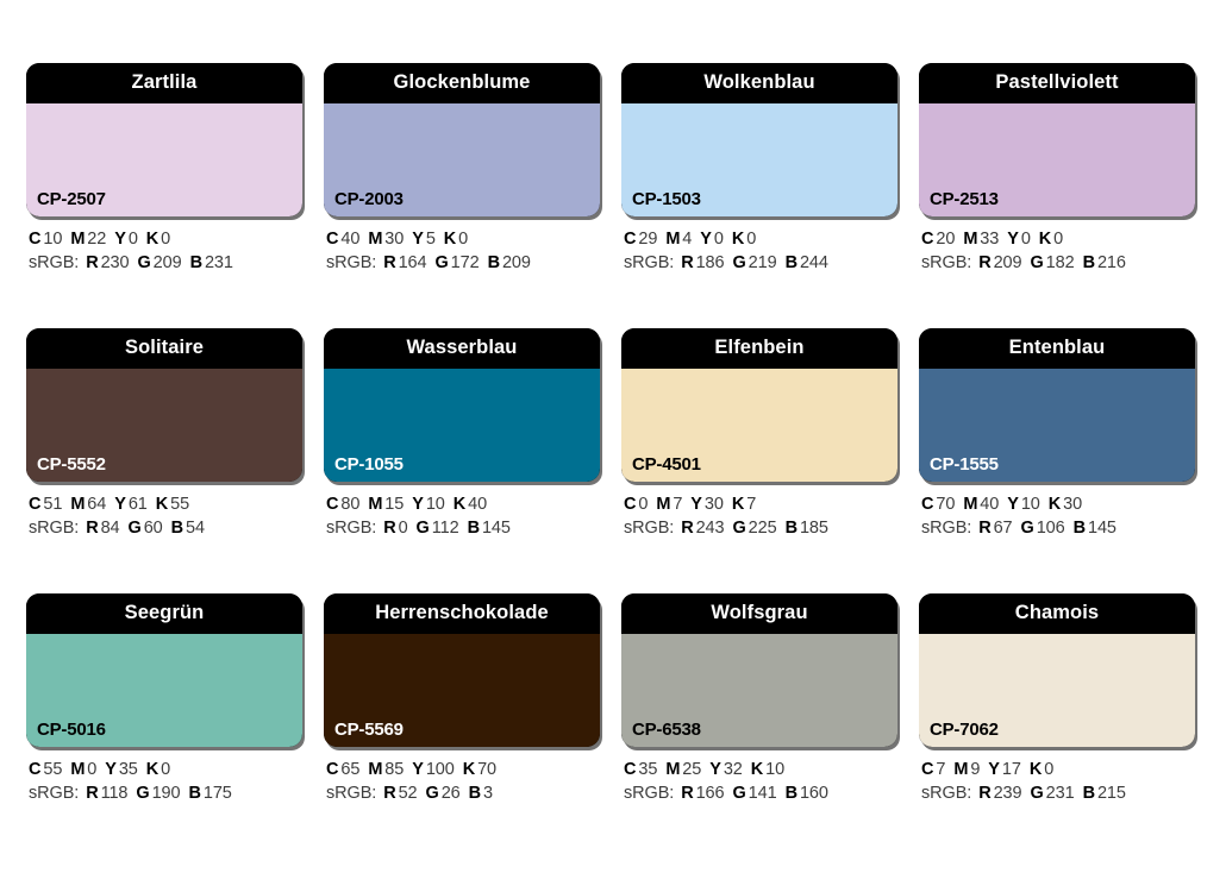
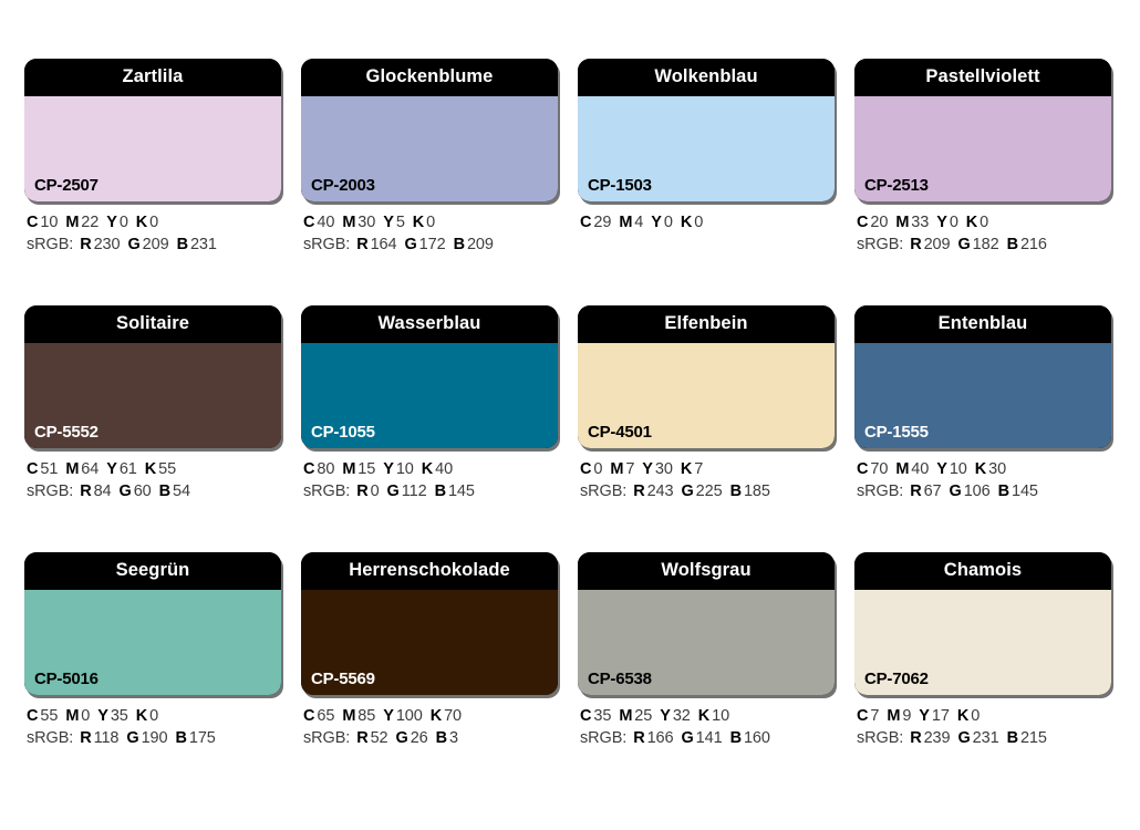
  Zartlila
  CP-2507
  C 10 M 22 Y 0 K 0
  sRGB: R 230 G 209 B 231
  Glockenblume
  CP-2003
  C 40 M 30 Y 5 K 0
  sRGB: R 164 G 172 B 209
  Wolkenblau
  CP-1503
  C 29 M 4 Y 0 K 0
- sRGB: R 186 G 219 B 244
  Pastellviolett
  CP-2513
  C 20 M 33 Y 0 K 0
  sRGB: R 209 G 182 B 216
  Solitaire
  CP-5552
  C 51 M 64 Y 61 K 55
  sRGB: R 84 G 60 B 54
  Wasserblau
  CP-1055
  C 80 M 15 Y 10 K 40
  sRGB: R 0 G 112 B 145
  Elfenbein
  CP-4501
  C 0 M 7 Y 30 K 7
  sRGB: R 243 G 225 B 185
  Entenblau
  CP-1555
  C 70 M 40 Y 10 K 30
  sRGB: R 67 G 106 B 145
  Seegrün
  CP-5016
  C 55 M 0 Y 35 K 0
  sRGB: R 118 G 190 B 175
  Herrenschokolade
  CP-5569
  C 65 M 85 Y 100 K 70
  sRGB: R 52 G 26 B 3
  Wolfsgrau
  CP-6538
  C 35 M 25 Y 32 K 10
  sRGB: R 166 G 141 B 160
  Chamois
  CP-7062
  C 7 M 9 Y 17 K 0
  sRGB: R 239 G 231 B 215
